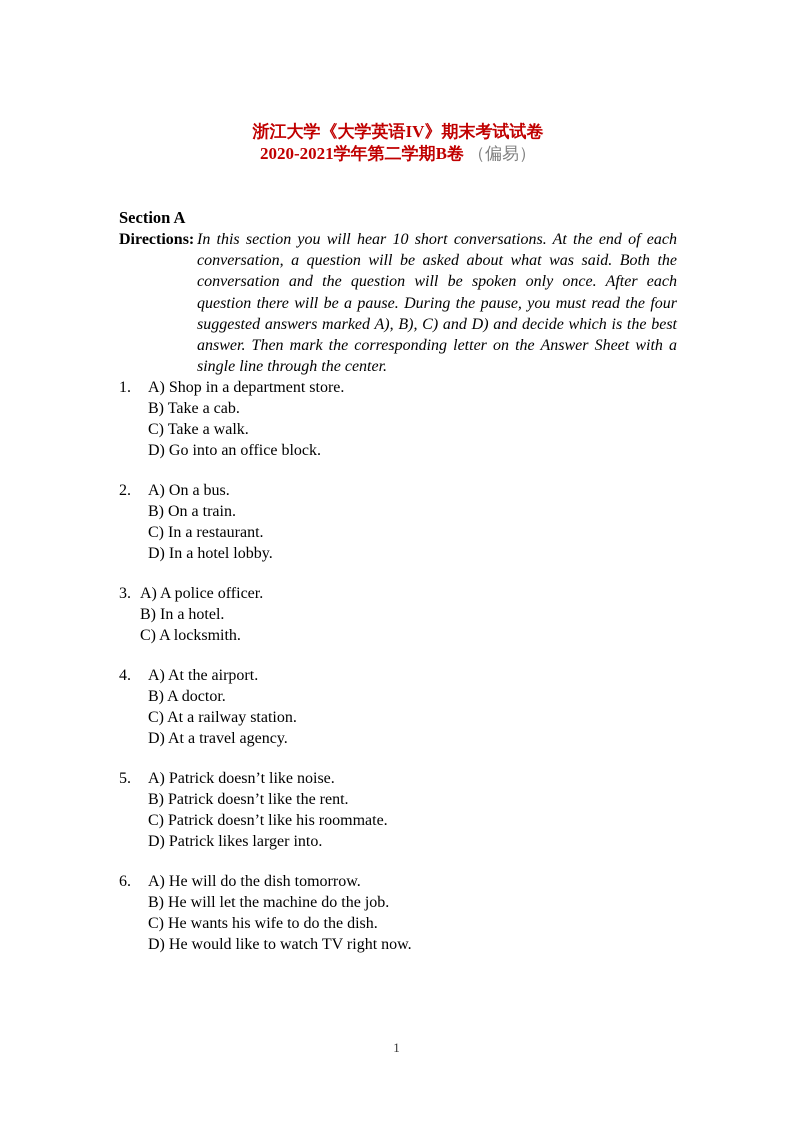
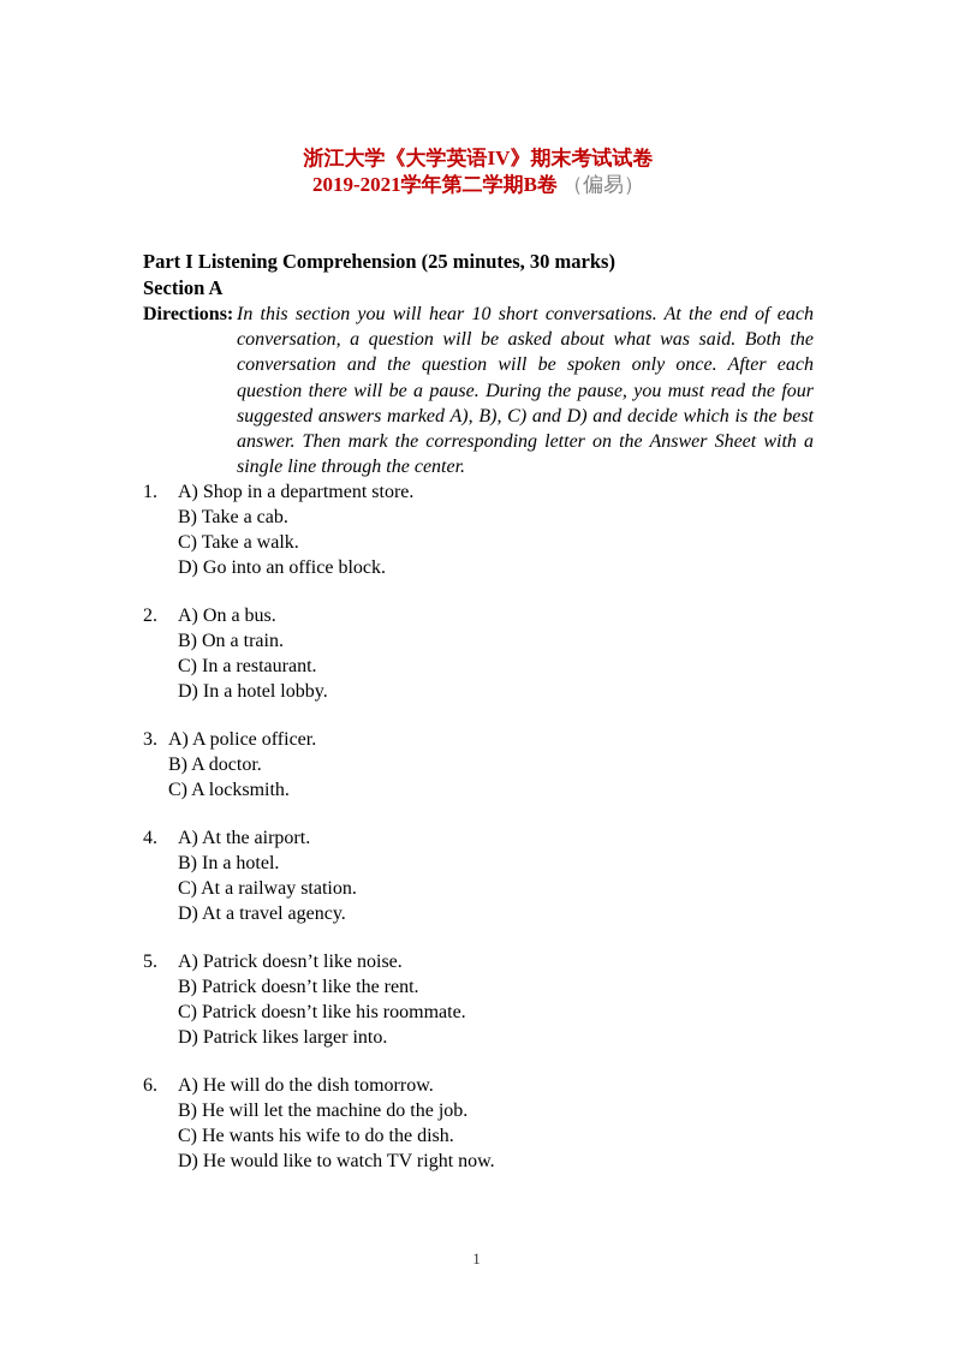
  浙江大学《大学英语IV》期末考试试卷
- 2020-2021学年第二学期B卷 （偏易）
+ 2019-2021学年第二学期B卷 （偏易）
+ Part I Listening Comprehension (25 minutes, 30 marks)
  Section A
  Directions:
  In this section you will hear 10 short conversations. At the end of each conversation, a question will be asked about what was said. Both the conversation and the question will be spoken only once. After each question there will be a pause. During the pause, you must read the four suggested answers marked A), B), C) and D) and decide which is the best answer. Then mark the corresponding letter on the Answer Sheet with a single line through the center.
  1.
  A) Shop in a department store.
  B) Take a cab.
  C) Take a walk.
  D) Go into an office block.
  2.
  A) On a bus.
  B) On a train.
  C) In a restaurant.
  D) In a hotel lobby.
  3.
  A) A police officer.
- B) In a hotel.
+ B) A doctor.
  C) A locksmith.
  4.
  A) At the airport.
- B) A doctor.
+ B) In a hotel.
  C) At a railway station.
  D) At a travel agency.
  5.
  A) Patrick doesn’t like noise.
  B) Patrick doesn’t like the rent.
  C) Patrick doesn’t like his roommate.
  D) Patrick likes larger into.
  6.
  A) He will do the dish tomorrow.
  B) He will let the machine do the job.
  C) He wants his wife to do the dish.
  D) He would like to watch TV right now.
  1
